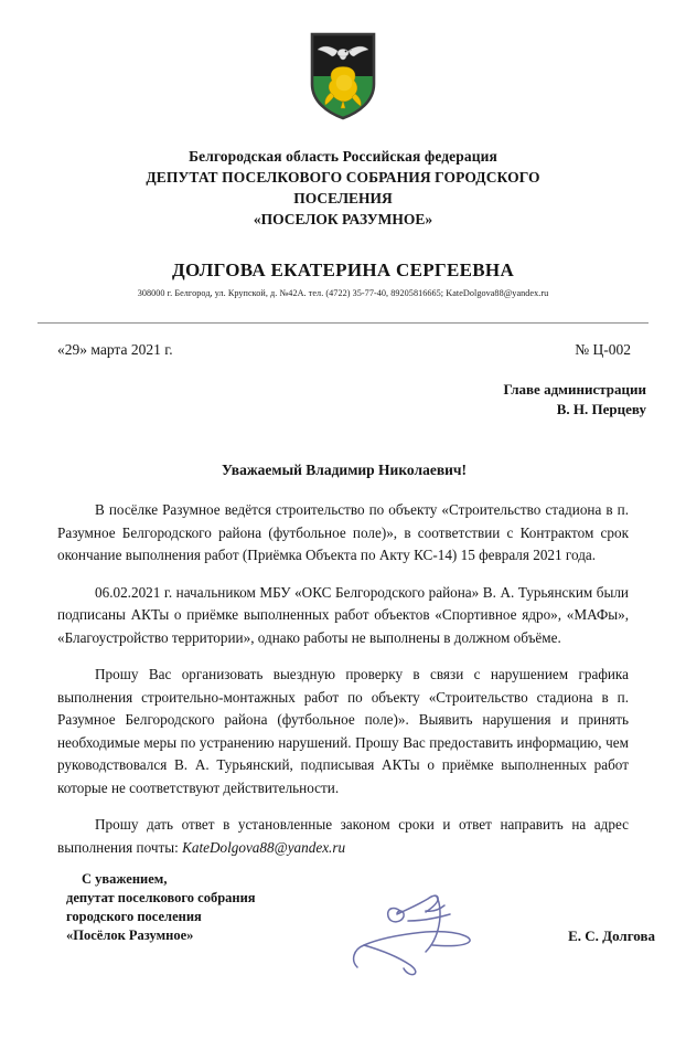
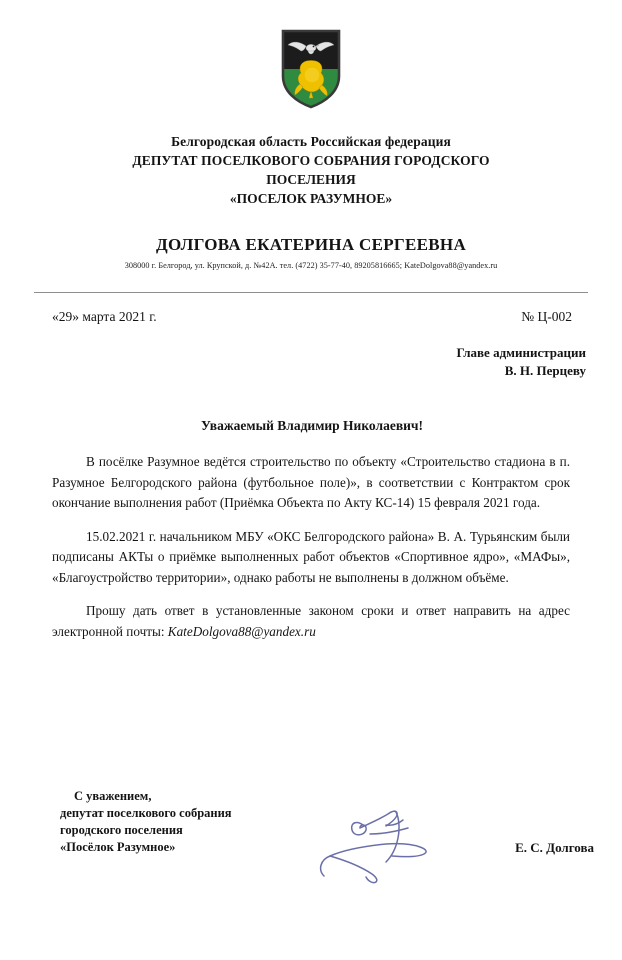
  Белгородская область Российская федерация
  ДЕПУТАТ ПОСЕЛКОВОГО СОБРАНИЯ ГОРОДСКОГО
  ПОСЕЛЕНИЯ
  «ПОСЕЛОК РАЗУМНОЕ»
  ДОЛГОВА ЕКАТЕРИНА СЕРГЕЕВНА
  308000 г. Белгород, ул. Крупской, д. №42А. тел. (4722) 35-77-40, 89205816665; KateDolgova88@yandex.ru
  «29» марта 2021 г.
  № Ц-002
  Главе администрации
  В. Н. Перцеву
  Уважаемый Владимир Николаевич!
  В посёлке Разумное ведётся строительство по объекту «Строительство стадиона в п. Разумное Белгородского района (футбольное поле)», в соответствии с Контрактом срок окончание выполнения работ (Приёмка Объекта по Акту КС-14) 15 февраля 2021 года.
- 06.02.2021 г. начальником МБУ «ОКС Белгородского района» В. А. Турьянским были подписаны АКТы о приёмке выполненных работ объектов «Спортивное ядро», «МАФы», «Благоустройство территории», однако работы не выполнены в должном объёме.
+ 15.02.2021 г. начальником МБУ «ОКС Белгородского района» В. А. Турьянским были подписаны АКТы о приёмке выполненных работ объектов «Спортивное ядро», «МАФы», «Благоустройство территории», однако работы не выполнены в должном объёме.
- Прошу Вас организовать выездную проверку в связи с нарушением графика выполнения строительно-монтажных работ по объекту «Строительство стадиона в п. Разумное Белгородского района (футбольное поле)». Выявить нарушения и принять необходимые меры по устранению нарушений. Прошу Вас предоставить информацию, чем руководствовался В. А. Турьянский, подписывая АКТы о приёмке выполненных работ которые не соответствуют действительности.
- Прошу дать ответ в установленные законом сроки и ответ направить на адрес выполнения почты: KateDolgova88@yandex.ru
+ Прошу дать ответ в установленные законом сроки и ответ направить на адрес электронной почты: KateDolgova88@yandex.ru
  С уважением,
  депутат поселкового собрания
  городского поселения
  «Посёлок Разумное»
  Е. С. Долгова
